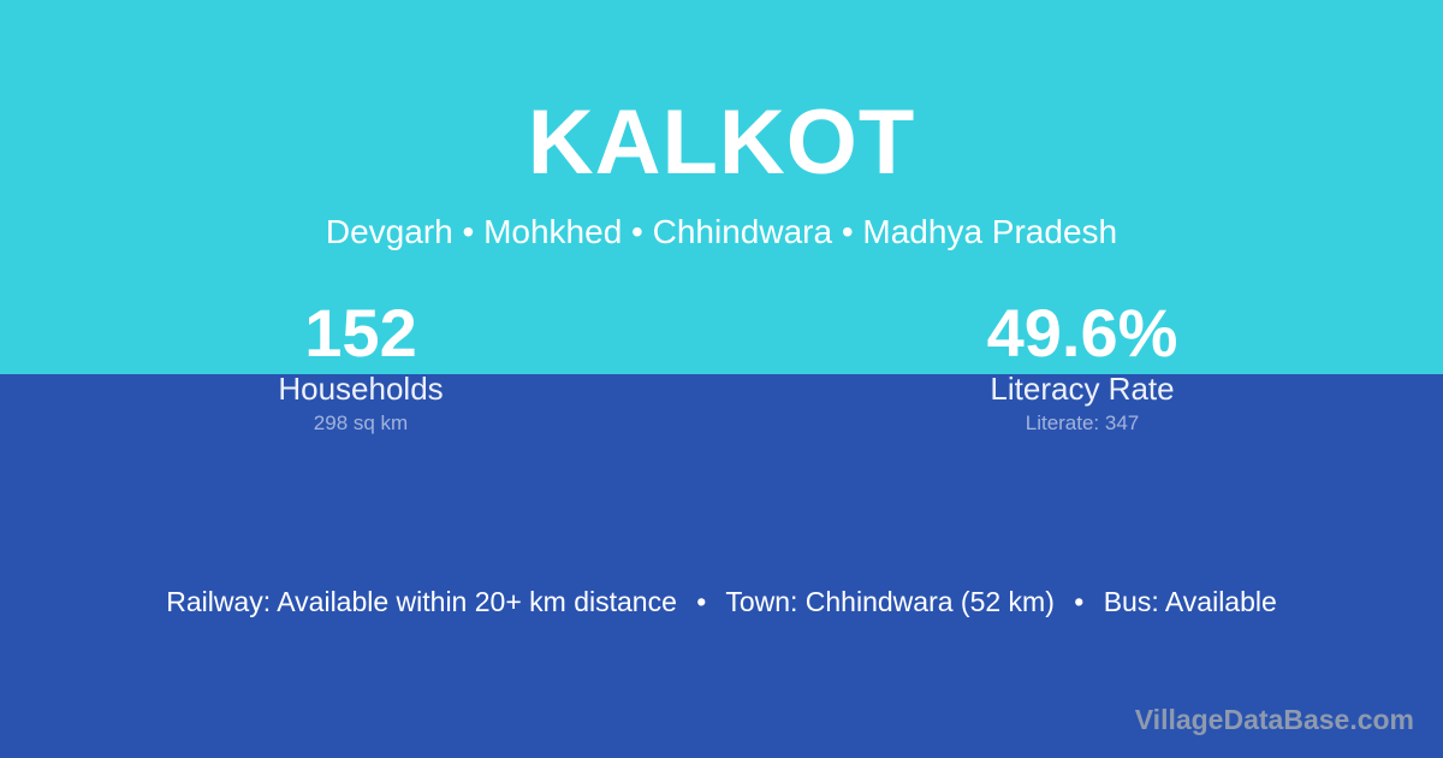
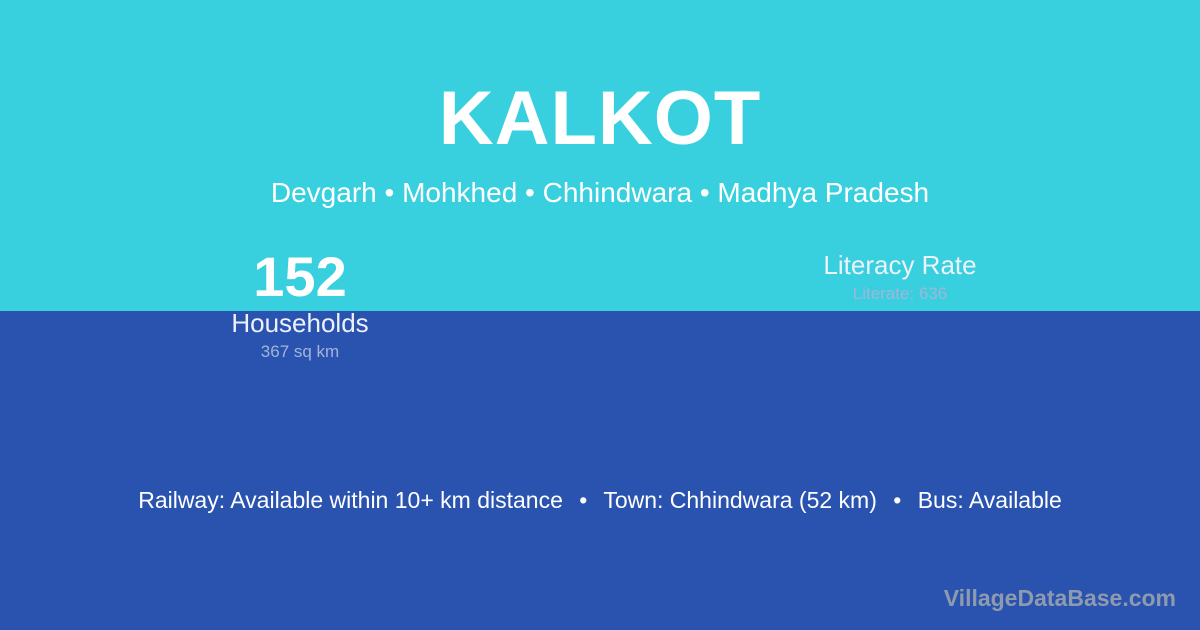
  KALKOT
  Devgarh • Mohkhed • Chhindwara • Madhya Pradesh
  152
  Households
- 298 sq km
+ 367 sq km
- 49.6%
  Literacy Rate
- Literate: 347
+ Literate: 636
- Railway: Available within 20+ km distance • Town: Chhindwara (52 km) • Bus: Available
+ Railway: Available within 10+ km distance • Town: Chhindwara (52 km) • Bus: Available
  VillageDataBase.com
